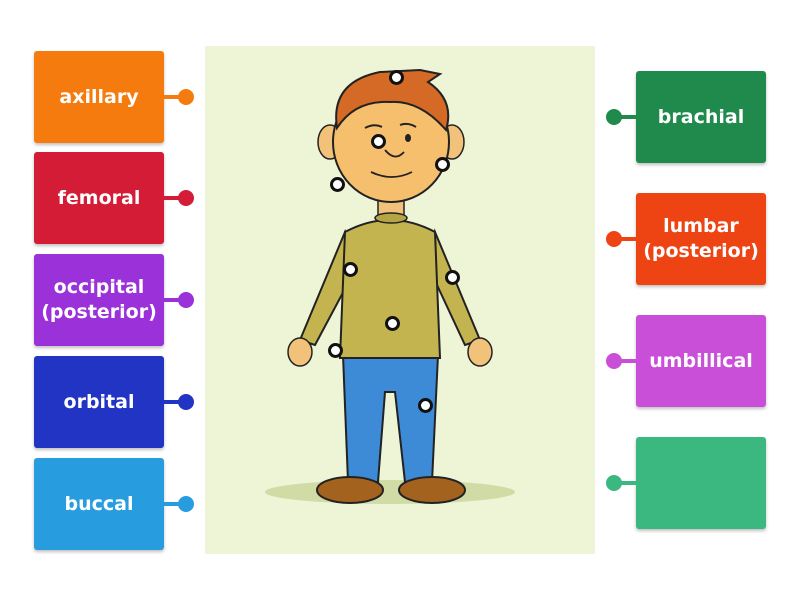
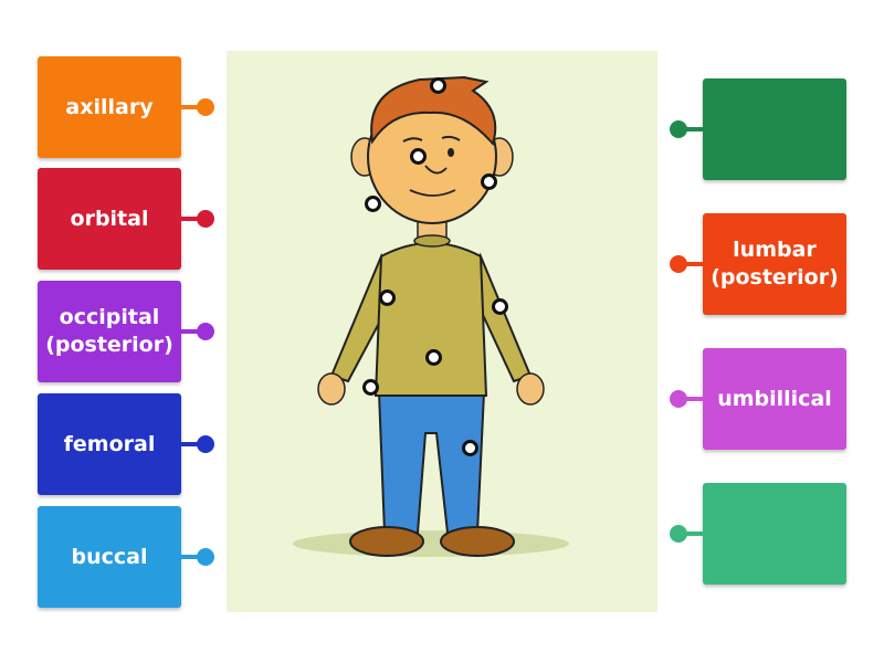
  axillary
- femoral
+ orbital
  occipital
  (posterior)
- orbital
+ femoral
  buccal
- brachial
  lumbar
  (posterior)
  umbillical
